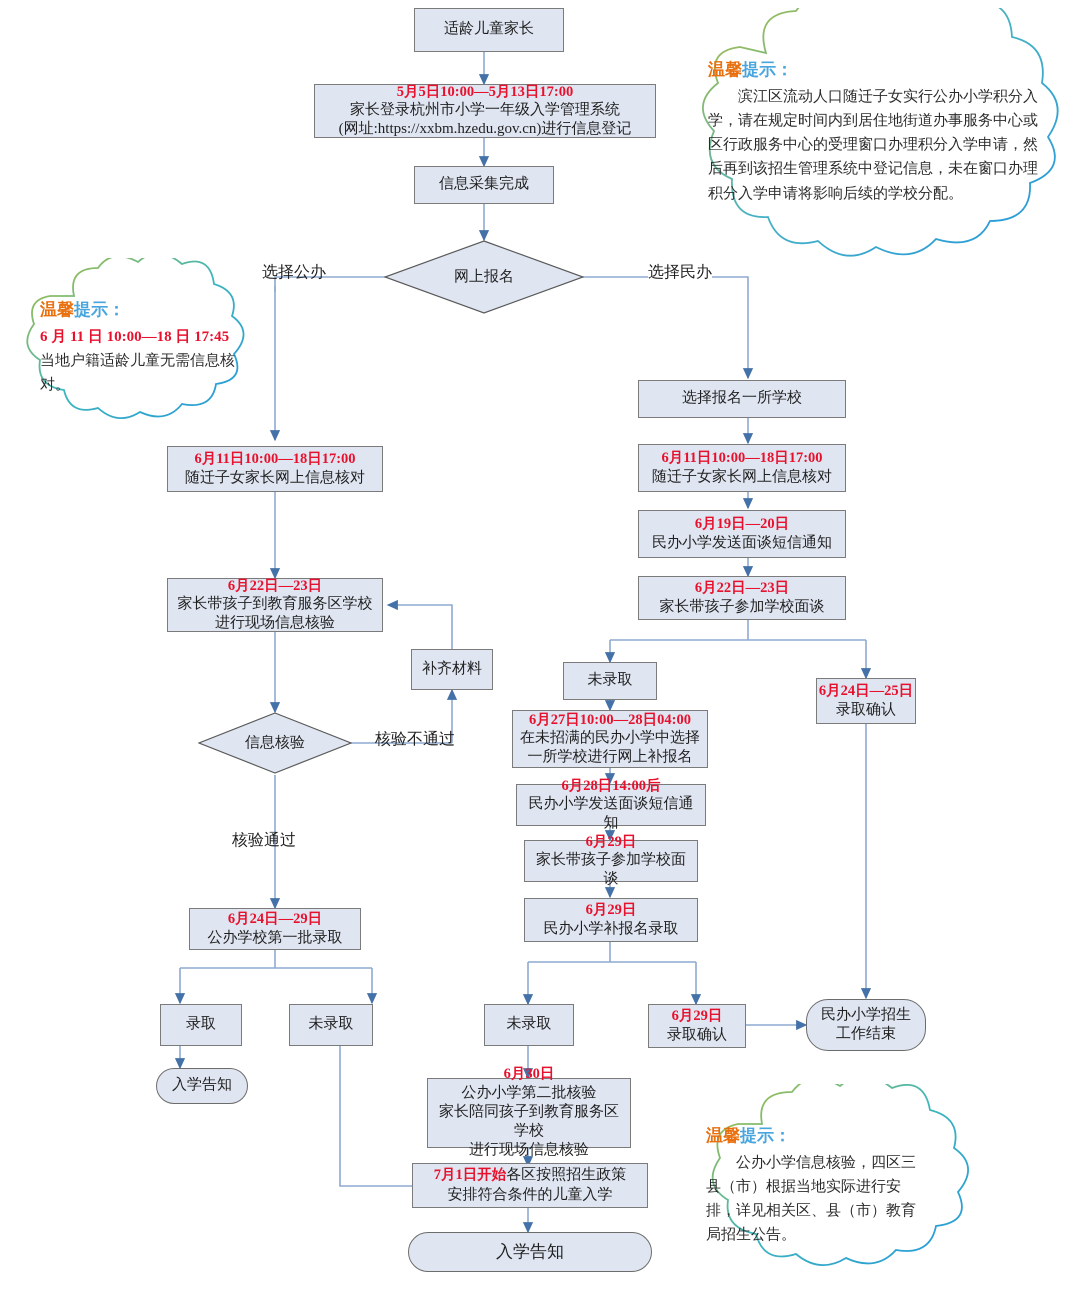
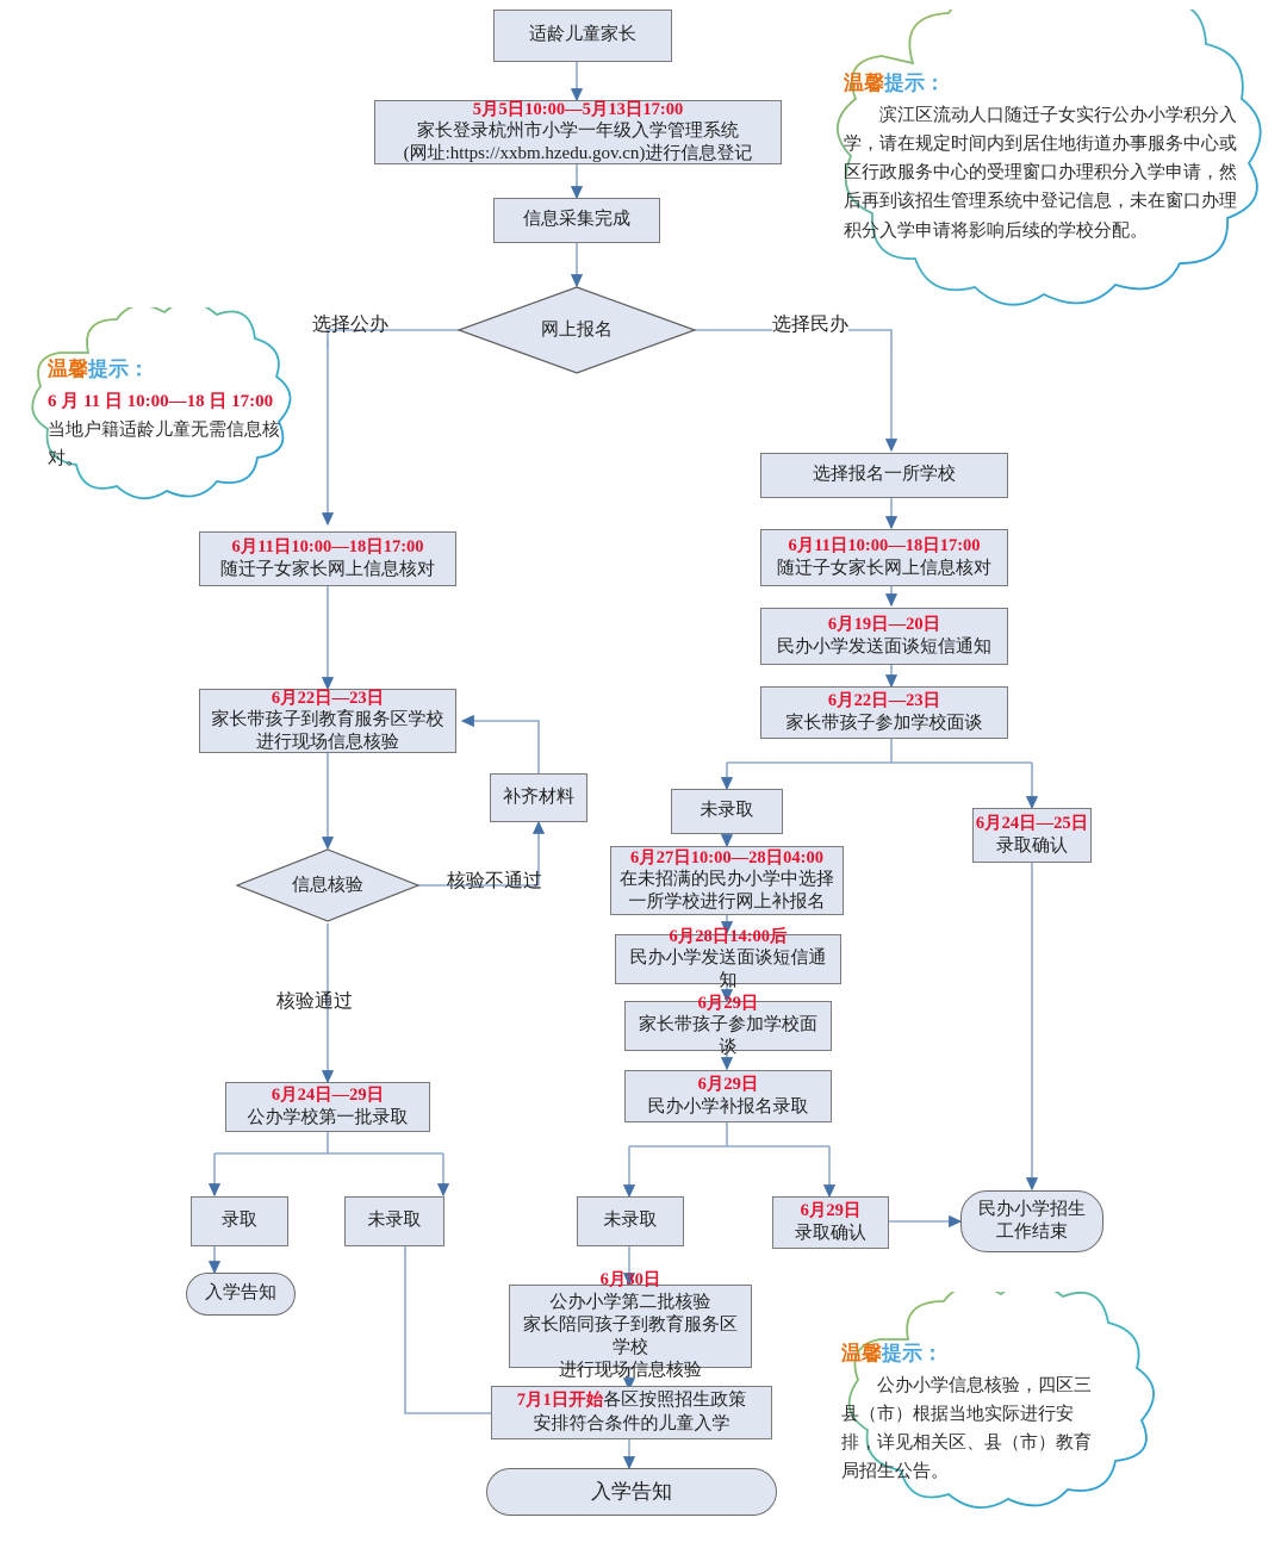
  适龄儿童家长
  5月5日10:00—5月13日17:00
  家长登录杭州市小学一年级入学管理系统
  (网址:https://xxbm.hzedu.gov.cn)进行信息登记
  信息采集完成
  网上报名
  选择公办
  选择民办
  6月11日10:00—18日17:00
  随迁子女家长网上信息核对
  6月22日—23日
  家长带孩子到教育服务区学校
  进行现场信息核验
  补齐材料
  信息核验
  核验不通过
  核验通过
  6月24日—29日
  公办学校第一批录取
  录取
  未录取
  入学告知
  选择报名一所学校
  6月11日10:00—18日17:00
  随迁子女家长网上信息核对
  6月19日—20日
  民办小学发送面谈短信通知
  6月22日—23日
  家长带孩子参加学校面谈
  未录取
  6月24日—25日
  录取确认
  6月27日10:00—28日04:00
  在未招满的民办小学中选择
  一所学校进行网上补报名
  6月28日14:00后
  民办小学发送面谈短信通知
  6月29日
  家长带孩子参加学校面谈
  6月29日
  民办小学补报名录取
  未录取
  6月29日
  录取确认
  民办小学招生
  工作结束
  6月30日
  公办小学第二批核验
  家长陪同孩子到教育服务区学校
  进行现场信息核验
  7月1日开始各区按照招生政策
  安排符合条件的儿童入学
  入学告知
  温馨提示：
  滨江区流动人口随迁子女实行公办小学积分入学，请在规定时间内到居住地街道办事服务中心或区行政服务中心的受理窗口办理积分入学申请，然后再到该招生管理系统中登记信息，未在窗口办理积分入学申请将影响后续的学校分配。
  温馨提示：
- 6 月 11 日 10:00—18 日 17:45
+ 6 月 11 日 10:00—18 日 17:00
  当地户籍适龄儿童无需信息核对。
  温馨提示：
  公办小学信息核验，四区三县（市）根据当地实际进行安排，详见相关区、县（市）教育局招生公告。
